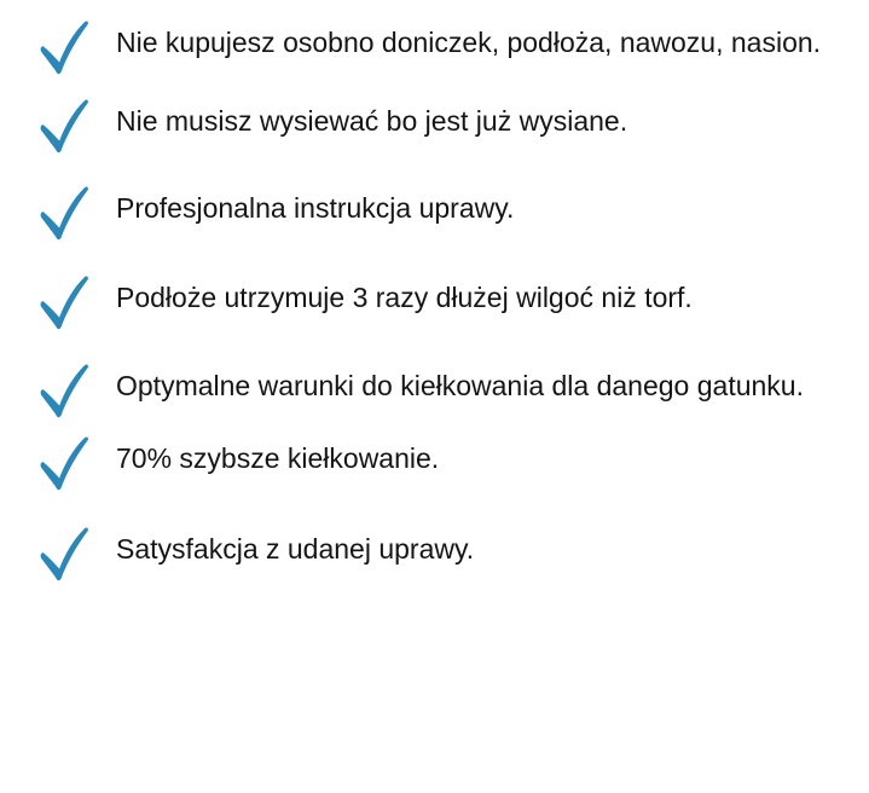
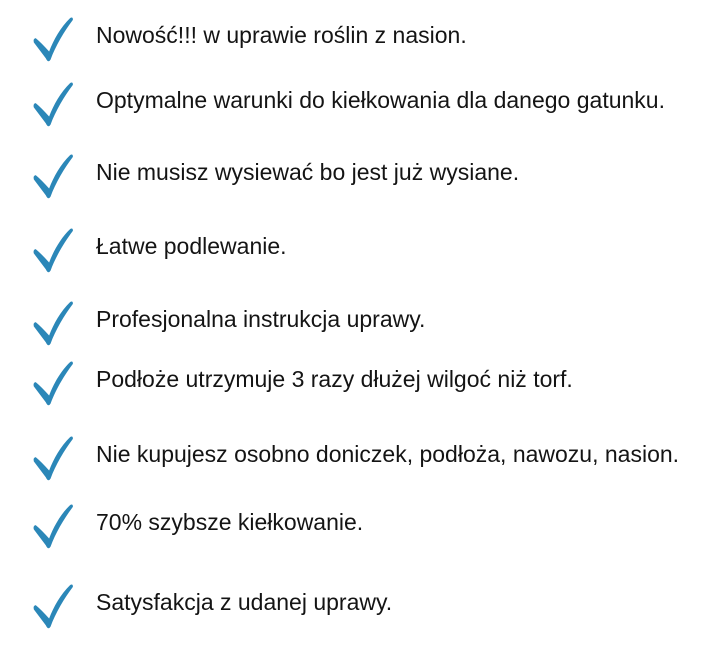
+ Nowość!!! w uprawie roślin z nasion.
- Nie kupujesz osobno doniczek, podłoża, nawozu, nasion.
+ Optymalne warunki do kiełkowania dla danego gatunku.
  Nie musisz wysiewać bo jest już wysiane.
+ Łatwe podlewanie.
  Profesjonalna instrukcja uprawy.
  Podłoże utrzymuje 3 razy dłużej wilgoć niż torf.
- Optymalne warunki do kiełkowania dla danego gatunku.
+ Nie kupujesz osobno doniczek, podłoża, nawozu, nasion.
  70% szybsze kiełkowanie.
  Satysfakcja z udanej uprawy.
